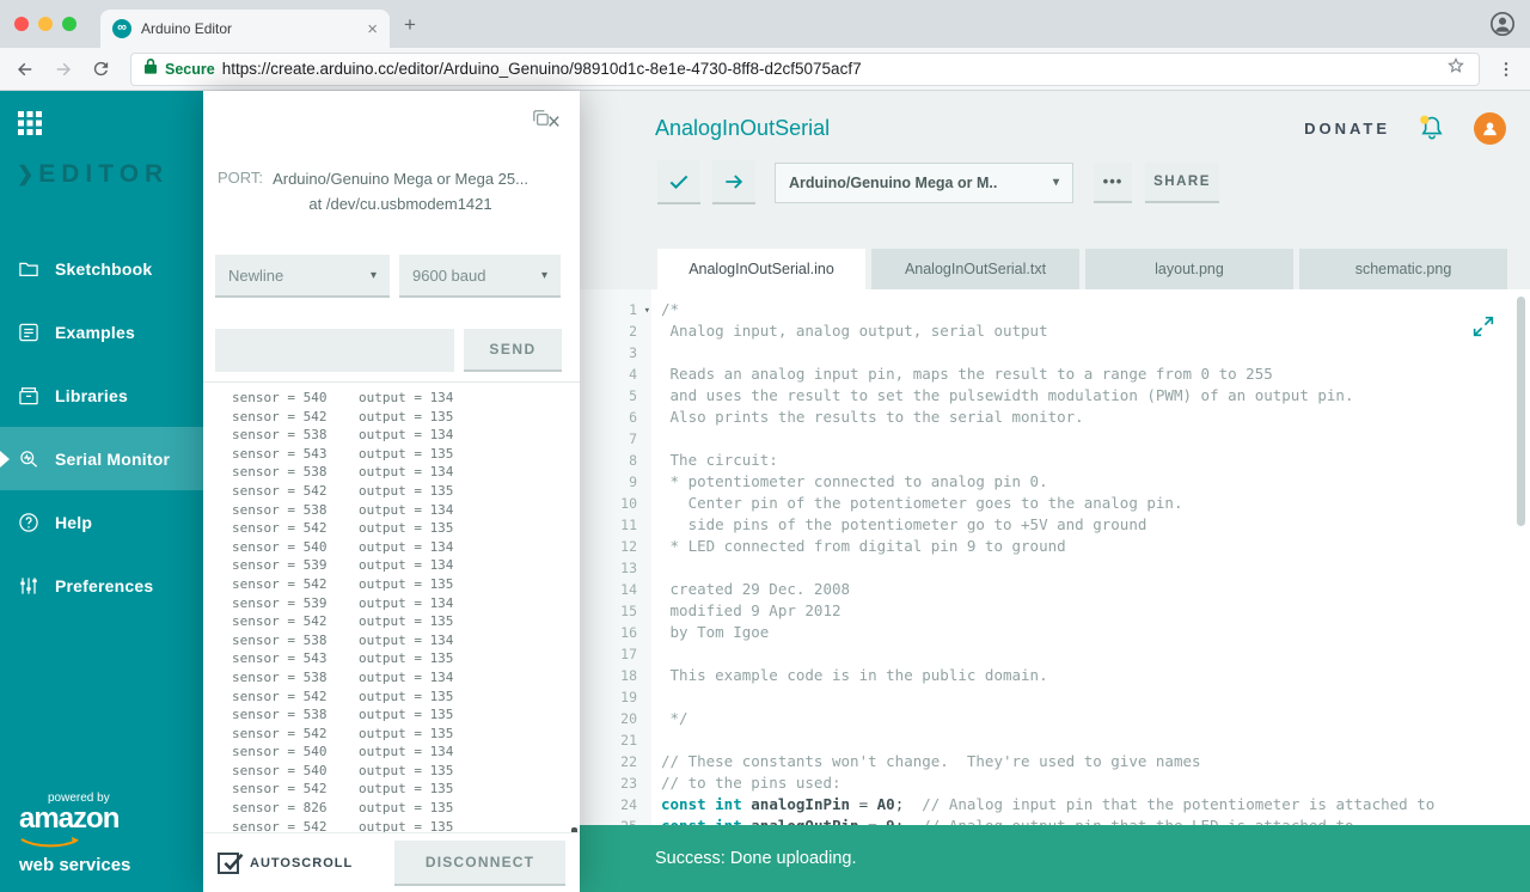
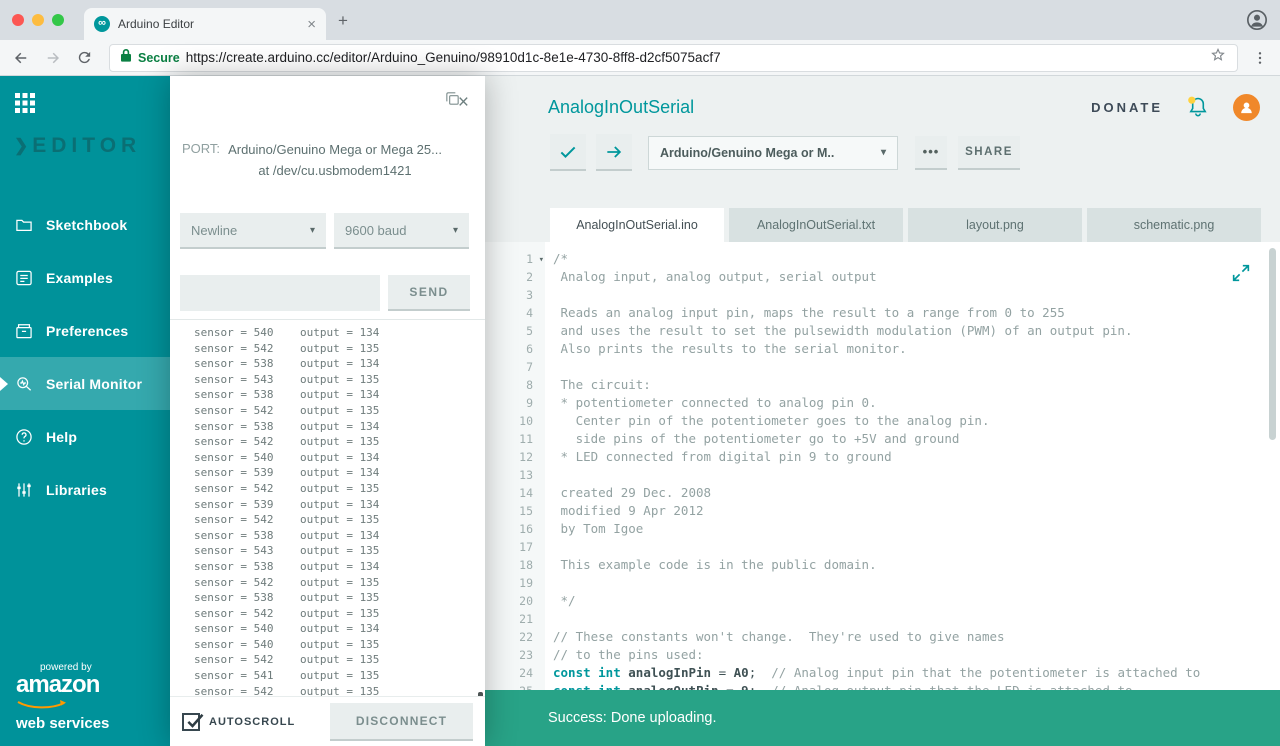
  ∞
  Arduino Editor
  ×
  +
  Secure
  https://create.arduino.cc/editor/Arduino_Genuino/98910d1c-8e1e-4730-8ff8-d2cf5075acf7
  ❯
  EDITOR
  Sketchbook
  Examples
- Libraries
+ Preferences
  Serial Monitor
  Help
- Preferences
+ Libraries
  powered by
  amazon
  web services
  ×
  PORT:
  Arduino/Genuino Mega or Mega 25...
  at /dev/cu.usbmodem1421
  Newline
  ▾
  9600 baud
  ▾
  SEND
  sensor = 540 output = 134
  sensor = 542 output = 135
  sensor = 538 output = 134
  sensor = 543 output = 135
  sensor = 538 output = 134
  sensor = 542 output = 135
  sensor = 538 output = 134
  sensor = 542 output = 135
  sensor = 540 output = 134
  sensor = 539 output = 134
  sensor = 542 output = 135
  sensor = 539 output = 134
  sensor = 542 output = 135
  sensor = 538 output = 134
  sensor = 543 output = 135
  sensor = 538 output = 134
  sensor = 542 output = 135
  sensor = 538 output = 135
  sensor = 542 output = 135
  sensor = 540 output = 134
  sensor = 540 output = 135
  sensor = 542 output = 135
- sensor = 826 output = 135
+ sensor = 541 output = 135
  sensor = 542 output = 135
  AUTOSCROLL
  DISCONNECT
  AnalogInOutSerial
  DONATE
  Arduino/Genuino Mega or M..
  ▾
  •••
  SHARE
  AnalogInOutSerial.ino
  AnalogInOutSerial.txt
  layout.png
  schematic.png
  1
  ▾
  /*
  2
  Analog input, analog output, serial output
  3
  4
  Reads an analog input pin, maps the result to a range from 0 to 255
  5
  and uses the result to set the pulsewidth modulation (PWM) of an output pin.
  6
  Also prints the results to the serial monitor.
  7
  8
  The circuit:
  9
  * potentiometer connected to analog pin 0.
  10
  Center pin of the potentiometer goes to the analog pin.
  11
  side pins of the potentiometer go to +5V and ground
  12
  * LED connected from digital pin 9 to ground
  13
  14
  created 29 Dec. 2008
  15
  modified 9 Apr 2012
  16
  by Tom Igoe
  17
  18
  This example code is in the public domain.
  19
  20
  */
  21
  22
  // These constants won't change. They're used to give names
  23
  // to the pins used:
  24
  const int analogInPin = A0; // Analog input pin that the potentiometer is attached to
  Success: Done uploading.
